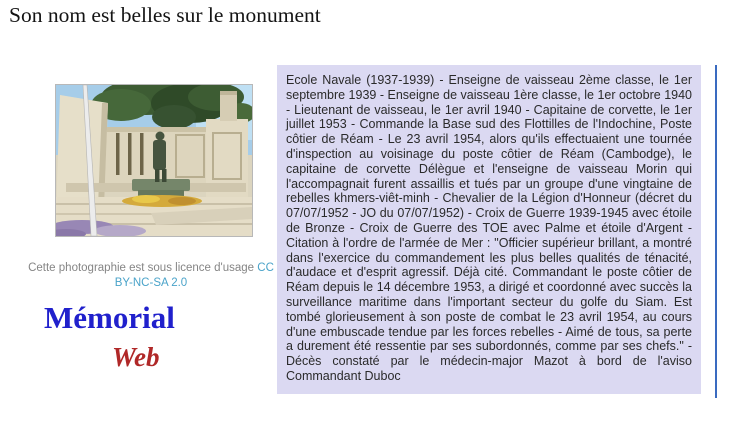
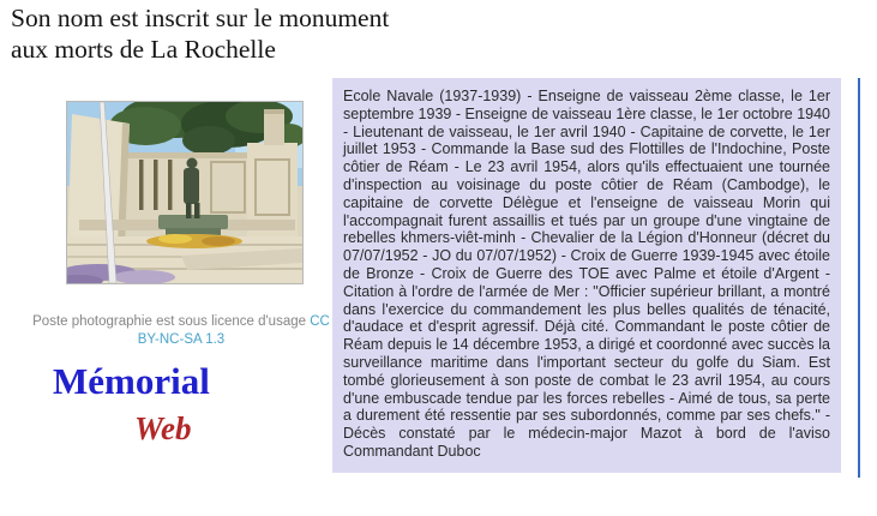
- Son nom est belles sur le monument
+ Son nom est inscrit sur le monument
+ aux morts de La Rochelle
- Cette photographie est sous licence d'usage CC
+ Poste photographie est sous licence d'usage CC
- BY-NC-SA 2.0
+ BY-NC-SA 1.3
  Mémorial
  Web
  Ecole Navale (1937-1939) - Enseigne de vaisseau 2ème classe, le 1er septembre 1939 - Enseigne de vaisseau 1ère classe, le 1er octobre 1940 - Lieutenant de vaisseau, le 1er avril 1940 - Capitaine de corvette, le 1er juillet 1953 - Commande la Base sud des Flottilles de l'Indochine, Poste côtier de Réam - Le 23 avril 1954, alors qu'ils effectuaient une tournée d'inspection au voisinage du poste côtier de Réam (Cambodge), le capitaine de corvette Délègue et l'enseigne de vaisseau Morin qui l'accompagnait furent assaillis et tués par un groupe d'une vingtaine de rebelles khmers-viêt-minh - Chevalier de la Légion d'Honneur (décret du 07/07/1952 - JO du 07/07/1952) - Croix de Guerre 1939-1945 avec étoile de Bronze - Croix de Guerre des TOE avec Palme et étoile d'Argent - Citation à l'ordre de l'armée de Mer : "Officier supérieur brillant, a montré dans l'exercice du commandement les plus belles qualités de ténacité, d'audace et d'esprit agressif. Déjà cité. Commandant le poste côtier de Réam depuis le 14 décembre 1953, a dirigé et coordonné avec succès la surveillance maritime dans l'important secteur du golfe du Siam. Est tombé glorieusement à son poste de combat le 23 avril 1954, au cours d'une embuscade tendue par les forces rebelles - Aimé de tous, sa perte a durement été ressentie par ses subordonnés, comme par ses chefs." - Décès constaté par le médecin-major Mazot à bord de l'aviso Commandant Duboc
